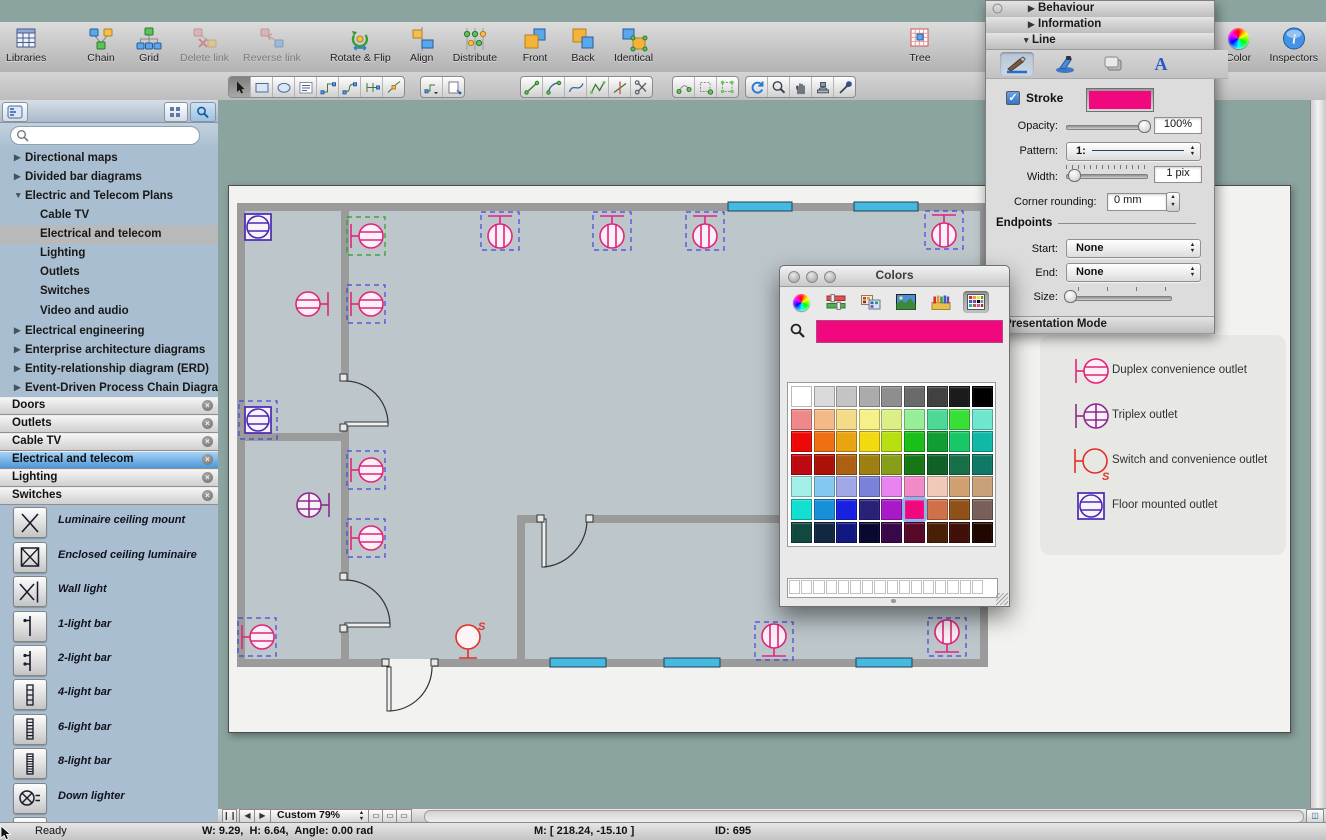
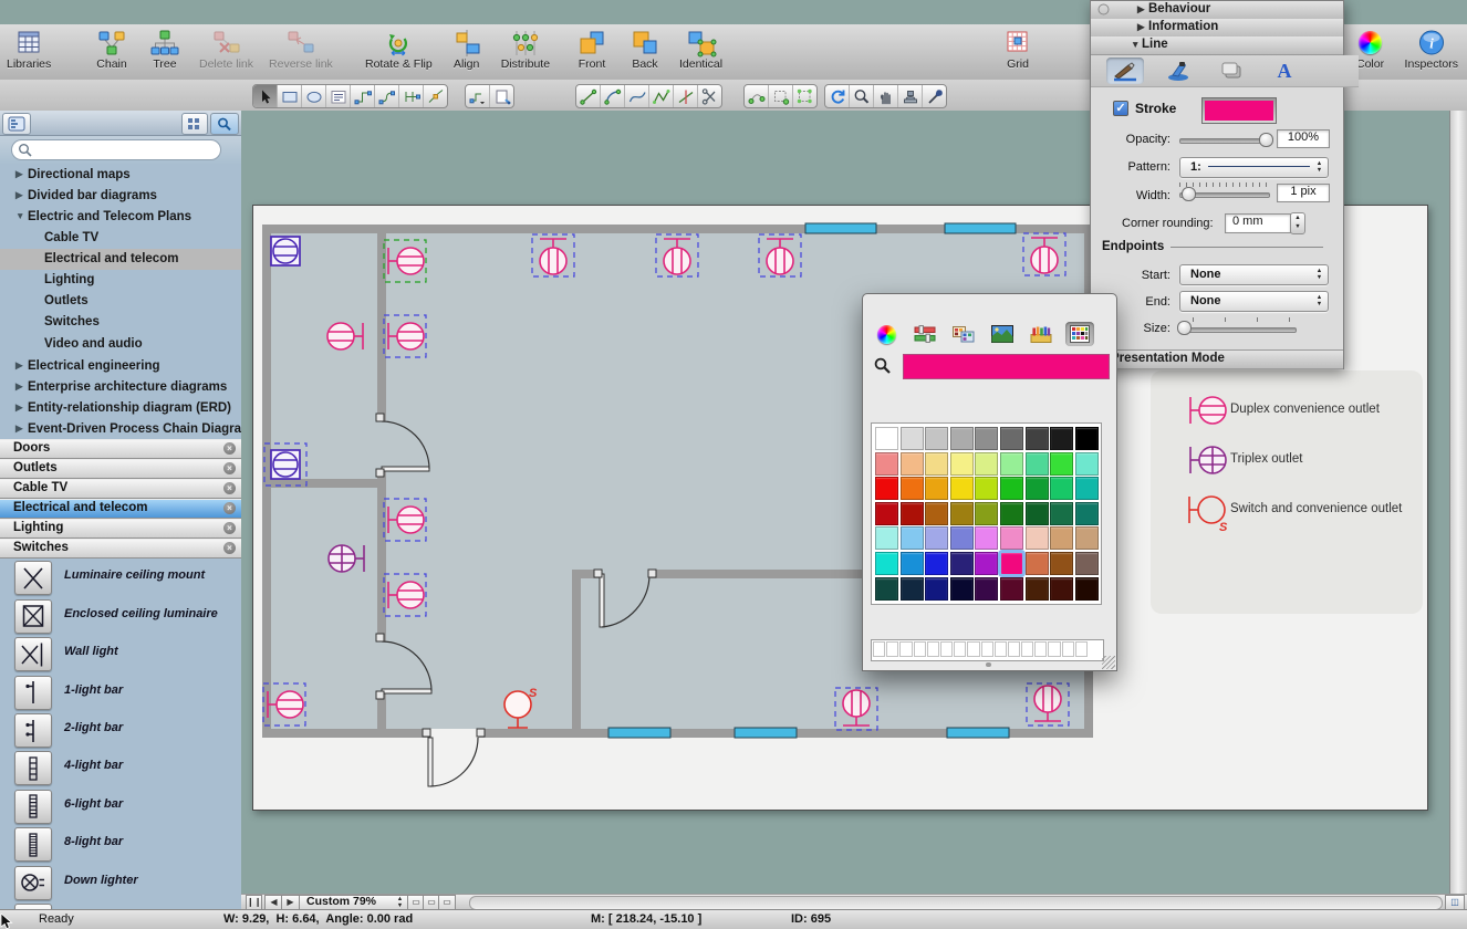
  Libraries
  Chain
- Grid
+ Tree
  Delete link
  Reverse link
  Rotate & Flip
  Align
  Distribute
  Front
  Back
  Identical
- Tree
+ Grid
  Color
  i
  Inspectors
  ▶ Directional maps
  ▶ Divided bar diagrams
  ▼ Electric and Telecom Plans
  Cable TV
  Electrical and telecom
  Lighting
  Outlets
  Switches
  Video and audio
  ▶ Electrical engineering
  ▶ Enterprise architecture diagrams
  ▶ Entity-relationship diagram (ERD)
  ▶ Event-Driven Process Chain Diagra
  Doors
  ×
  Outlets
  ×
  Cable TV
  ×
  Electrical and telecom
  ×
  Lighting
  ×
  Switches
  ×
  Luminaire ceiling mount
  Enclosed ceiling luminaire
  Wall light
  1-light bar
  2-light bar
  4-light bar
  6-light bar
  8-light bar
  Down lighter
  S
  Duplex convenience outlet
  Triplex outlet
  S
  Switch and convenience outlet
- Floor mounted outlet
  ▶ Behaviour
  ▶ Information
  ▼ Line
  A
  ✓
  Stroke
  Opacity:
  100%
  Pattern:
  1:
  Width:
  1 pix
  Corner rounding:
  0 mm
  Endpoints
  Start:
  None
  End:
  None
  Size:
  resentation Mode
- Colors
  ❙❙
  ◀
  ▶
  Custom 79%
  ▭
  ▭
  ▭
  ◫
  Ready
  W: 9.29, H: 6.64, Angle: 0.00 rad
  M: [ 218.24, -15.10 ]
  ID: 695
